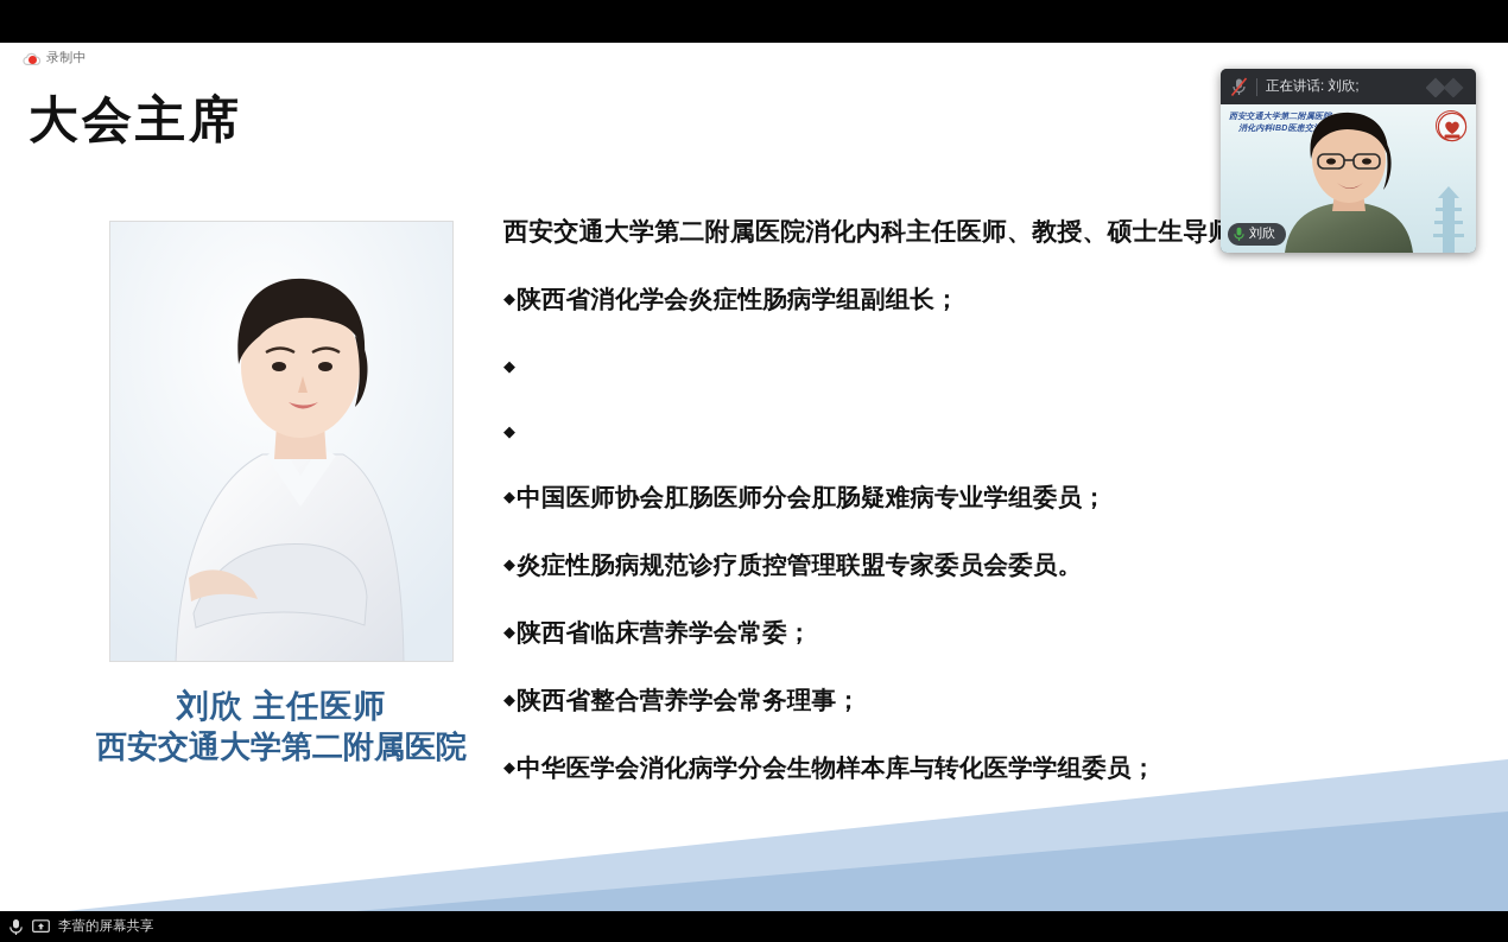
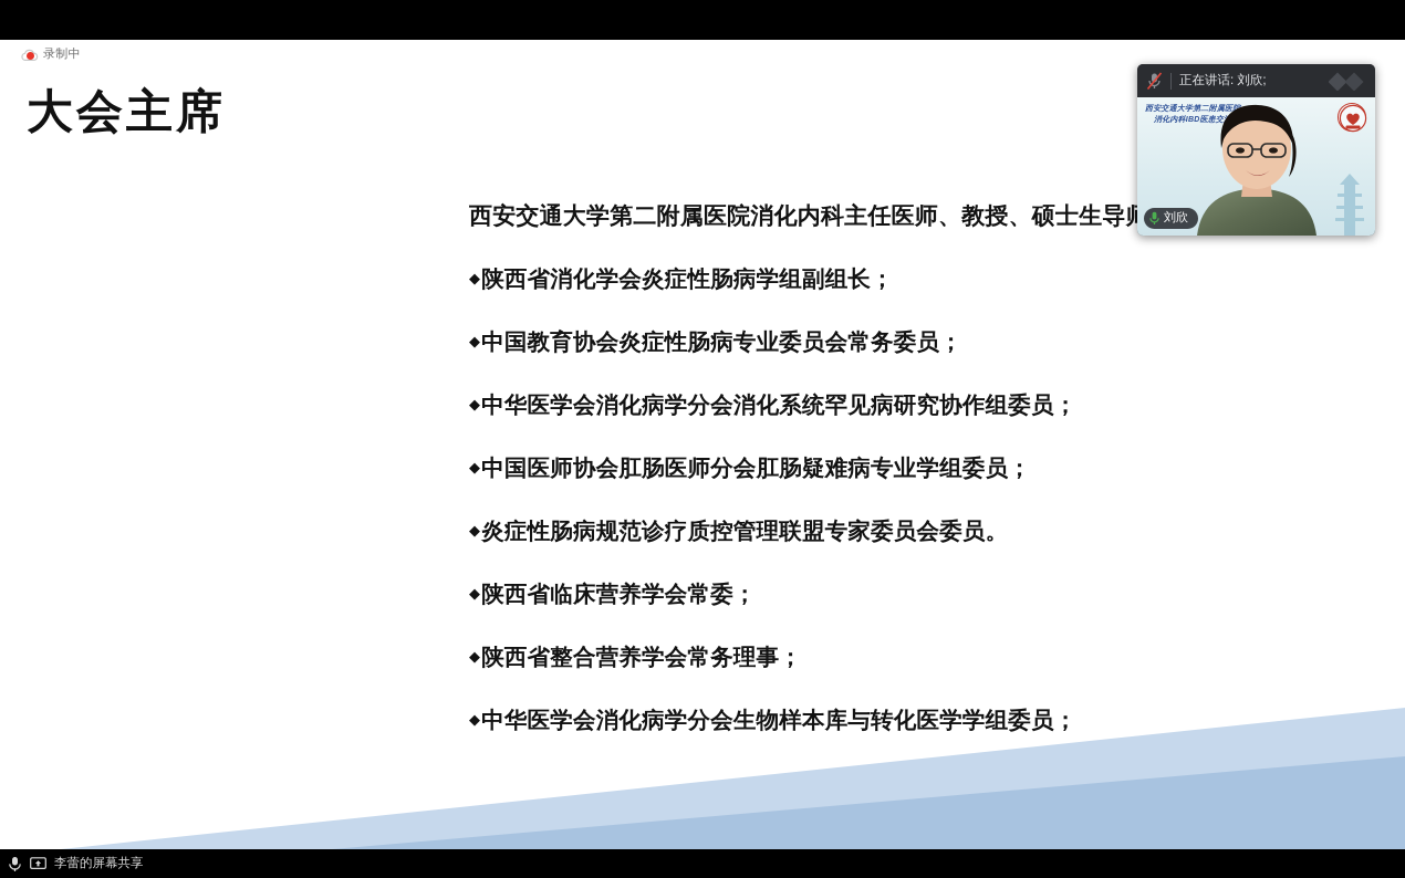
  录制中
  大会主席
- 刘欣 主任医师
- 西安交通大学第二附属医院
  西安交通大学第二附属医院消化内科主任医师、教授、硕士生导
  ◆
  陕西省消化学会炎症性肠病学组副组长；
  ◆
+ 中国教育协会炎症性肠病专业委员会常务委员；
  ◆
+ 中华医学会消化病学分会消化系统罕见病研究协作组委员；
  ◆
  中国医师协会肛肠医师分会肛肠疑难病专业学组委员；
  ◆
  炎症性肠病规范诊疗质控管理联盟专家委员会委员。
  ◆
  陕西省临床营养学会常委；
  ◆
  陕西省整合营养学会常务理事；
  ◆
  中华医学会消化病学分会生物样本库与转化医学学组委员；
  正在讲话: 刘欣;
  刘欣
  李蕾的屏幕共享
